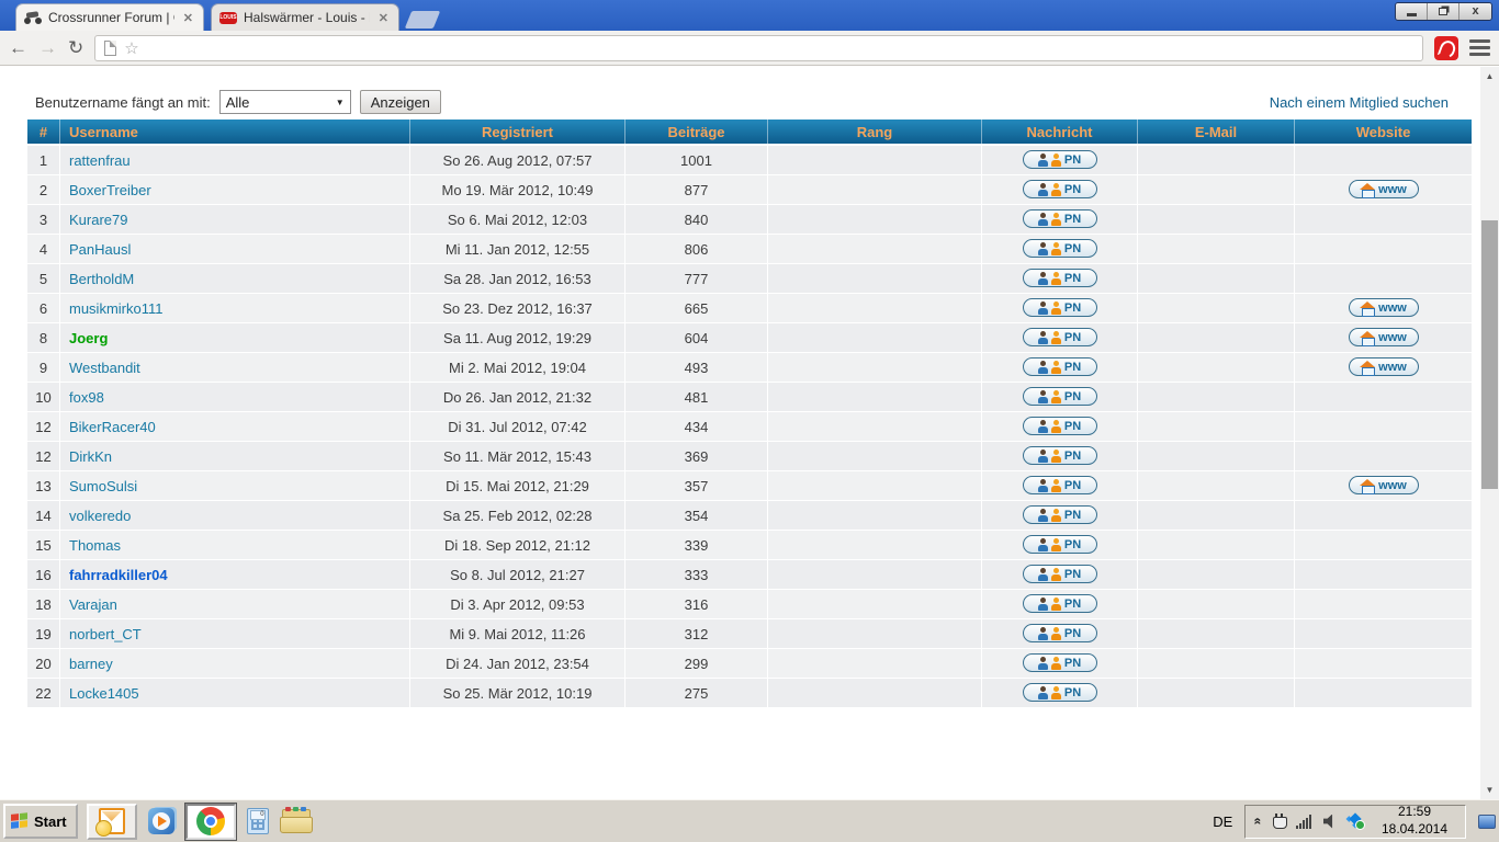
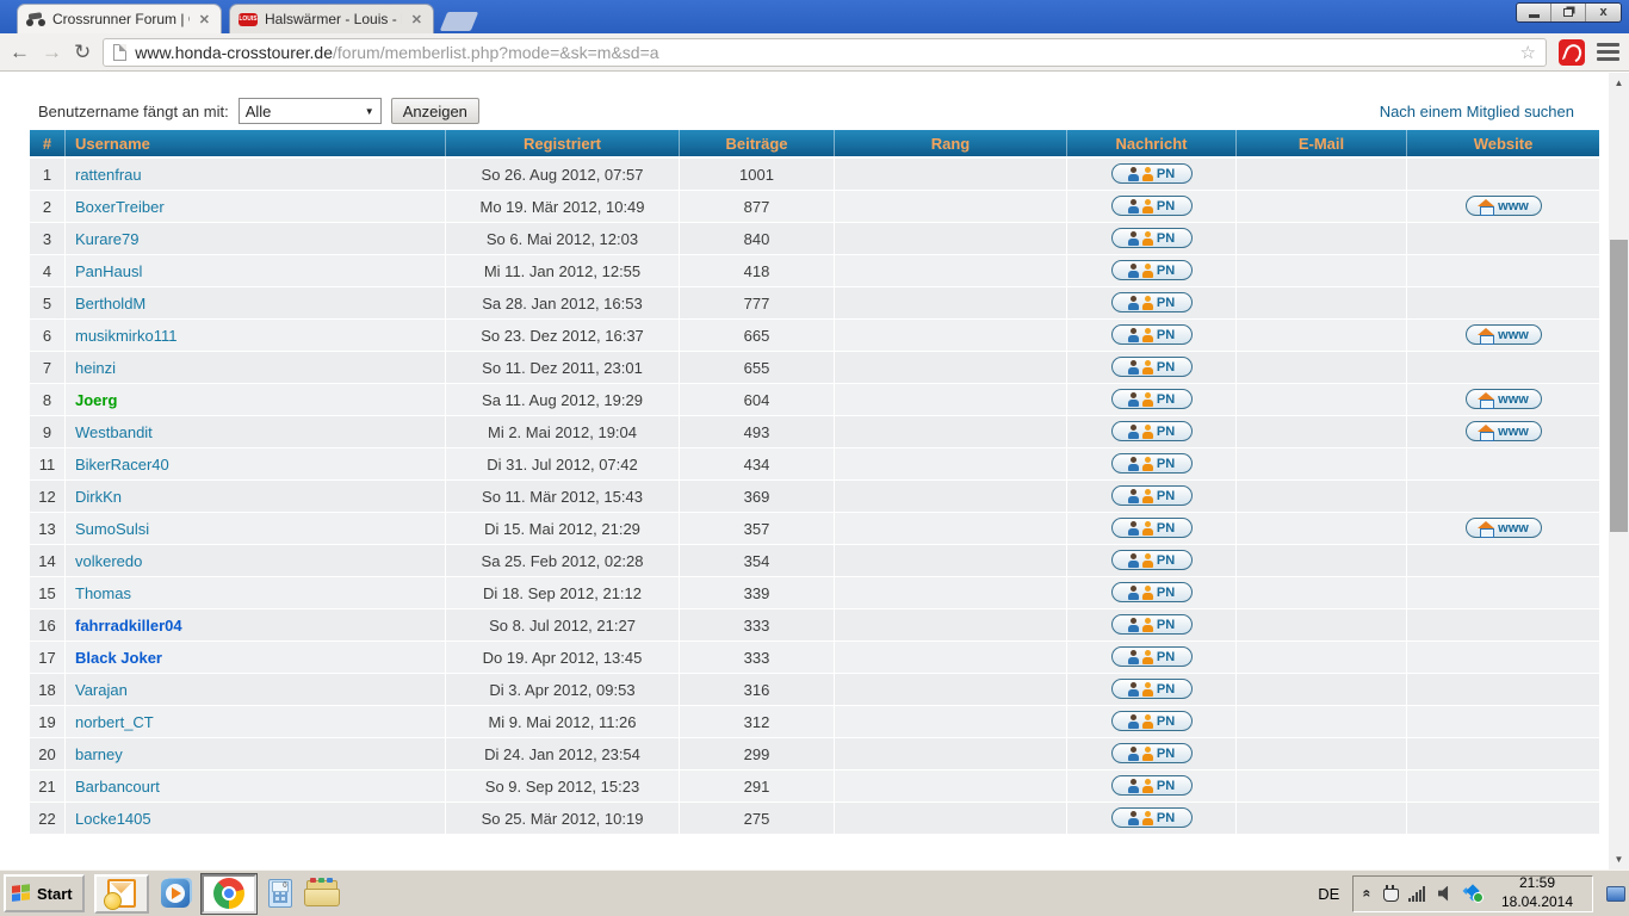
  Crossrunner Forum |
  ✕
  Halswärmer - Louis -
  ✕
  x
  ←
  →
  ↻
+ www.honda-crosstourer.de/forum/memberlist.php?mode=&sk=m&sd=a
  ☆
  Benutzername fängt an mit:
  Alle
  ▼
  Anzeigen
  Nach einem Mitglied suchen
  #	Username	Registriert	Beiträge	Rang	Nachricht	E-Mail	Website
  1	rattenfrau	So 26. Aug 2012, 07:57	1001		PN
  2	BoxerTreiber	Mo 19. Mär 2012, 10:49	877		PN		www
  3	Kurare79	So 6. Mai 2012, 12:03	840		PN
- 4	PanHausl	Mi 11. Jan 2012, 12:55	806		PN
+ 4	PanHausl	Mi 11. Jan 2012, 12:55	418		PN
  5	BertholdM	Sa 28. Jan 2012, 16:53	777		PN
  6	musikmirko111	So 23. Dez 2012, 16:37	665		PN		www
+ 7	heinzi	So 11. Dez 2011, 23:01	655		PN
  8	Joerg	Sa 11. Aug 2012, 19:29	604		PN		www
  9	Westbandit	Mi 2. Mai 2012, 19:04	493		PN		www
- 10	fox98	Do 26. Jan 2012, 21:32	481		PN
- 12	BikerRacer40	Di 31. Jul 2012, 07:42	434		PN
+ 11	BikerRacer40	Di 31. Jul 2012, 07:42	434		PN
  12	DirkKn	So 11. Mär 2012, 15:43	369		PN
  13	SumoSulsi	Di 15. Mai 2012, 21:29	357		PN		www
  14	volkeredo	Sa 25. Feb 2012, 02:28	354		PN
  15	Thomas	Di 18. Sep 2012, 21:12	339		PN
  16	fahrradkiller04	So 8. Jul 2012, 21:27	333		PN
+ 17	Black Joker	Do 19. Apr 2012, 13:45	333		PN
  18	Varajan	Di 3. Apr 2012, 09:53	316		PN
  19	norbert_CT	Mi 9. Mai 2012, 11:26	312		PN
  20	barney	Di 24. Jan 2012, 23:54	299		PN
+ 21	Barbancourt	So 9. Sep 2012, 15:23	291		PN
  22	Locke1405	So 25. Mär 2012, 10:19	275		PN
  ▲
  ▼
  Start
  DE
  21:59
  18.04.2014
